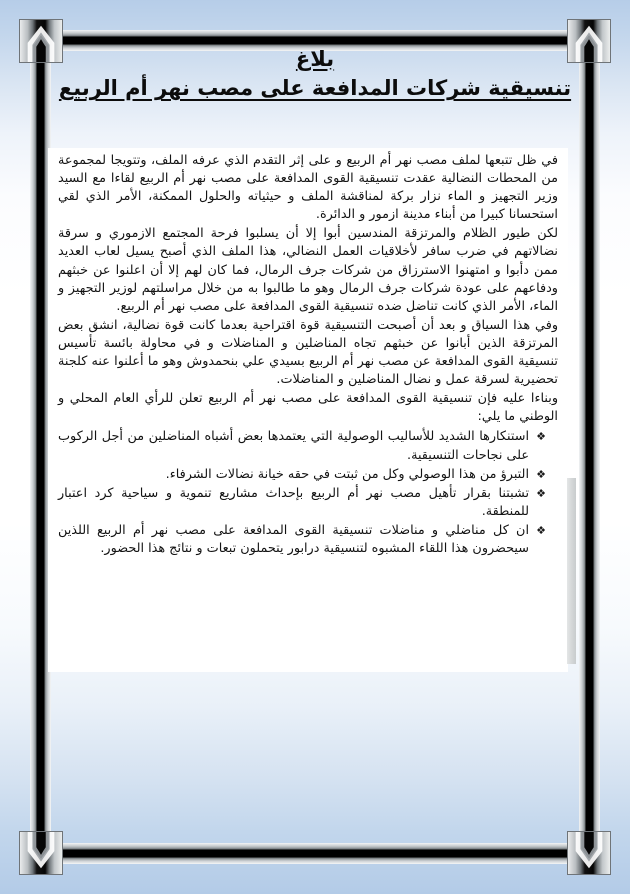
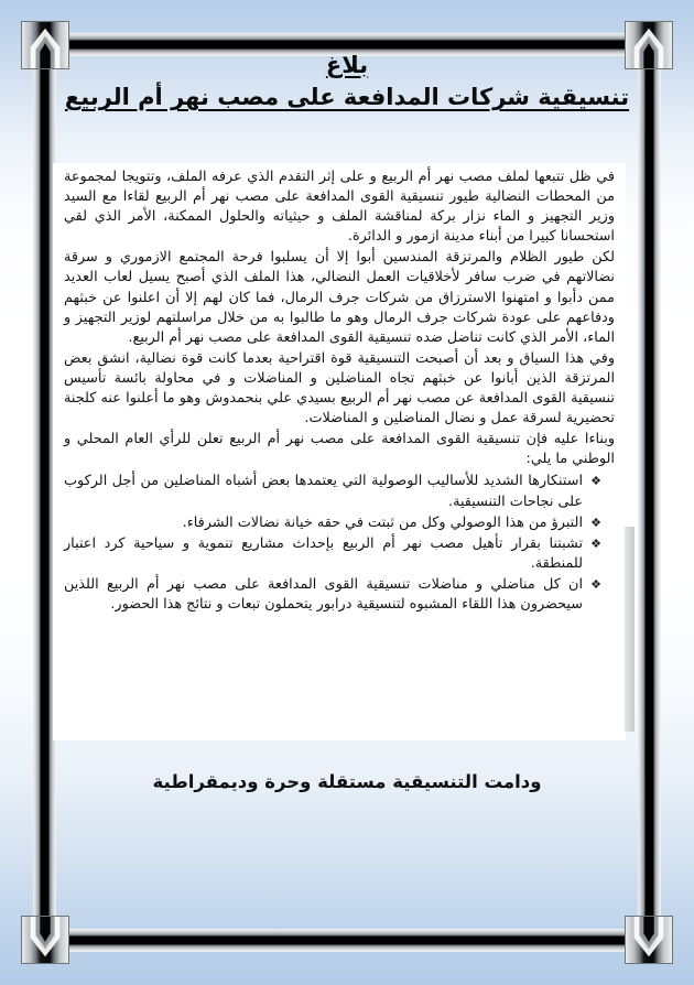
  بلاغ
  تنسيقية شركات المدافعة على مصب نهر أم الربيع
- في ظل تتبعها لملف مصب نهر أم الربيع و على إثر التقدم الذي عرفه الملف، وتتويجا لمجموعة من المحطات النضالية عقدت تنسيقية القوى المدافعة على مصب نهر أم الربيع لقاءا مع السيد وزير التجهيز و الماء نزار بركة لمناقشة الملف و حيثياته والحلول الممكنة، الأمر الذي لقي استحسانا كبيرا من أبناء مدينة ازمور و الدائرة.
+ في ظل تتبعها لملف مصب نهر أم الربيع و على إثر التقدم الذي عرفه الملف، وتتويجا لمجموعة من المحطات النضالية طيور تنسيقية القوى المدافعة على مصب نهر أم الربيع لقاءا مع السيد وزير التجهيز و الماء نزار بركة لمناقشة الملف و حيثياته والحلول الممكنة، الأمر الذي لقي استحسانا كبيرا من أبناء مدينة ازمور و الدائرة.
  لكن طيور الظلام والمرتزقة المندسين أبوا إلا أن يسلبوا فرحة المجتمع الازموري و سرقة نضالاتهم في ضرب سافر لأخلاقيات العمل النضالي، هذا الملف الذي أصبح يسيل لعاب العديد ممن دأبوا و امتهنوا الاسترزاق من شركات جرف الرمال، فما كان لهم إلا أن اعلنوا عن خبثهم ودفاعهم على عودة شركات جرف الرمال وهو ما طالبوا به من خلال مراسلتهم لوزير التجهيز و الماء، الأمر الذي كانت تناضل ضده تنسيقية القوى المدافعة على مصب نهر أم الربيع.
  وفي هذا السياق و بعد أن أصبحت التنسيقية قوة اقتراحية بعدما كانت قوة نضالية، انشق بعض المرتزقة الذين أبانوا عن خبثهم تجاه المناضلين و المناضلات و في محاولة بائسة تأسيس تنسيقية القوى المدافعة عن مصب نهر أم الربيع بسيدي علي بنحمدوش وهو ما أعلنوا عنه كلجنة تحضيرية لسرقة عمل و نضال المناضلين و المناضلات.
  وبناءا عليه فإن تنسيقية القوى المدافعة على مصب نهر أم الربيع تعلن للرأي العام المحلي و الوطني ما يلي:
  ❖
  استنكارها الشديد للأساليب الوصولية التي يعتمدها بعض أشباه المناضلين من أجل الركوب على نجاحات التنسيقية.
  ❖
  التبرؤ من هذا الوصولي وكل من ثبتت في حقه خيانة نضالات الشرفاء.
  ❖
  تشبتنا بقرار تأهيل مصب نهر أم الربيع بإحداث مشاريع تنموية و سياحية كرد اعتبار للمنطقة.
  ❖
  ان كل مناضلي و مناضلات تنسيقية القوى المدافعة على مصب نهر أم الربيع اللذين سيحضرون هذا اللقاء المشبوه لتنسيقية درابور يتحملون تبعات و نتائج هذا الحضور.
+ ودامت التنسيقية مستقلة وحرة وديمقراطية
